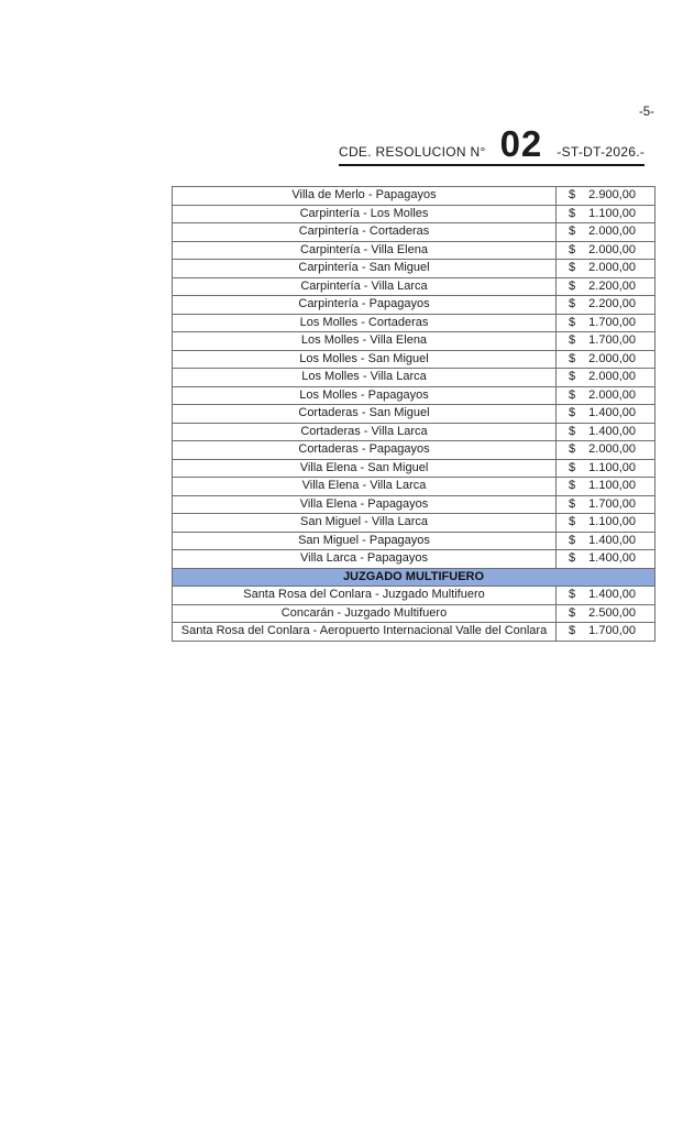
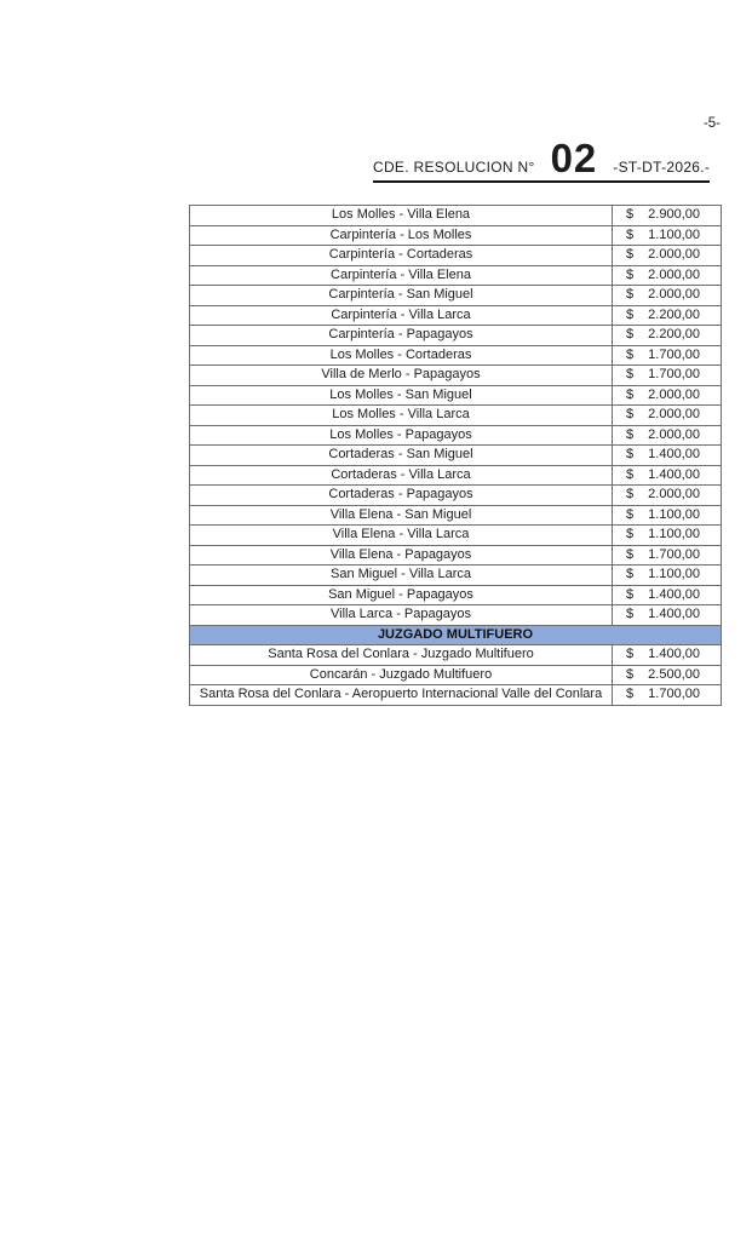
  -5-
  CDE. RESOLUCION N°
  02
  -ST-DT-2026.-
- Villa de Merlo - Papagayos	$ 2.900,00
+ Los Molles - Villa Elena	$ 2.900,00
  Carpintería - Los Molles	$ 1.100,00
  Carpintería - Cortaderas	$ 2.000,00
  Carpintería - Villa Elena	$ 2.000,00
  Carpintería - San Miguel	$ 2.000,00
  Carpintería - Villa Larca	$ 2.200,00
  Carpintería - Papagayos	$ 2.200,00
  Los Molles - Cortaderas	$ 1.700,00
- Los Molles - Villa Elena	$ 1.700,00
+ Villa de Merlo - Papagayos	$ 1.700,00
  Los Molles - San Miguel	$ 2.000,00
  Los Molles - Villa Larca	$ 2.000,00
  Los Molles - Papagayos	$ 2.000,00
  Cortaderas - San Miguel	$ 1.400,00
  Cortaderas - Villa Larca	$ 1.400,00
  Cortaderas - Papagayos	$ 2.000,00
  Villa Elena - San Miguel	$ 1.100,00
  Villa Elena - Villa Larca	$ 1.100,00
  Villa Elena - Papagayos	$ 1.700,00
  San Miguel - Villa Larca	$ 1.100,00
  San Miguel - Papagayos	$ 1.400,00
  Villa Larca - Papagayos	$ 1.400,00
  JUZGADO MULTIFUERO
  Santa Rosa del Conlara - Juzgado Multifuero	$ 1.400,00
  Concarán - Juzgado Multifuero	$ 2.500,00
  Santa Rosa del Conlara - Aeropuerto Internacional Valle del Conlara	$ 1.700,00
